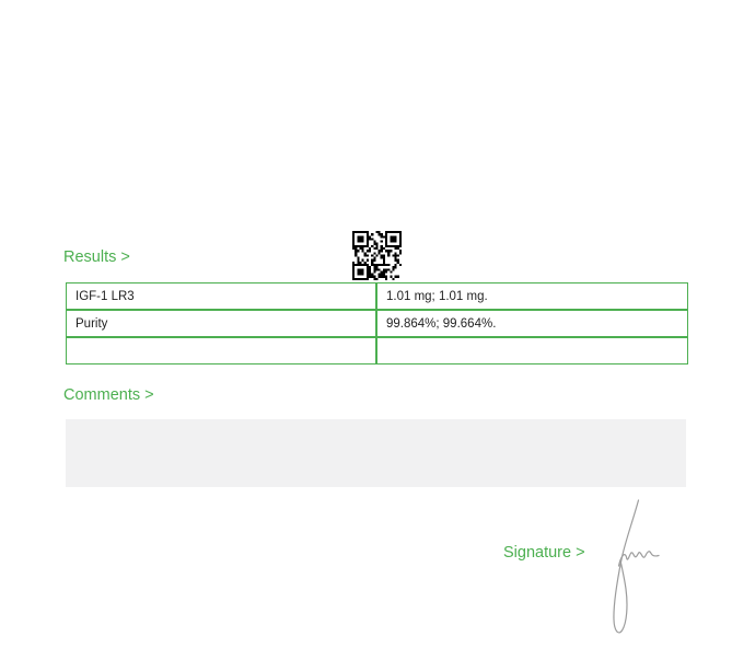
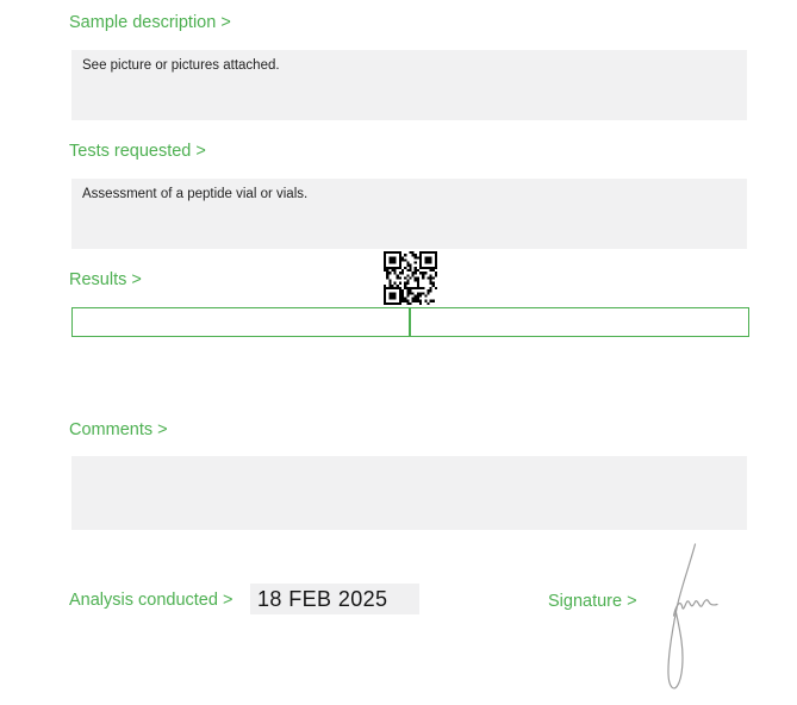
+ Sample description >
+ See picture or pictures attached.
+ Tests requested >
+ Assessment of a peptide vial or vials.
  Results >
- IGF-1 LR3	1.01 mg; 1.01 mg.
- Purity	99.864%; 99.664%.
  Comments >
+ Analysis conducted >
+ 18 FEB 2025
  Signature >
